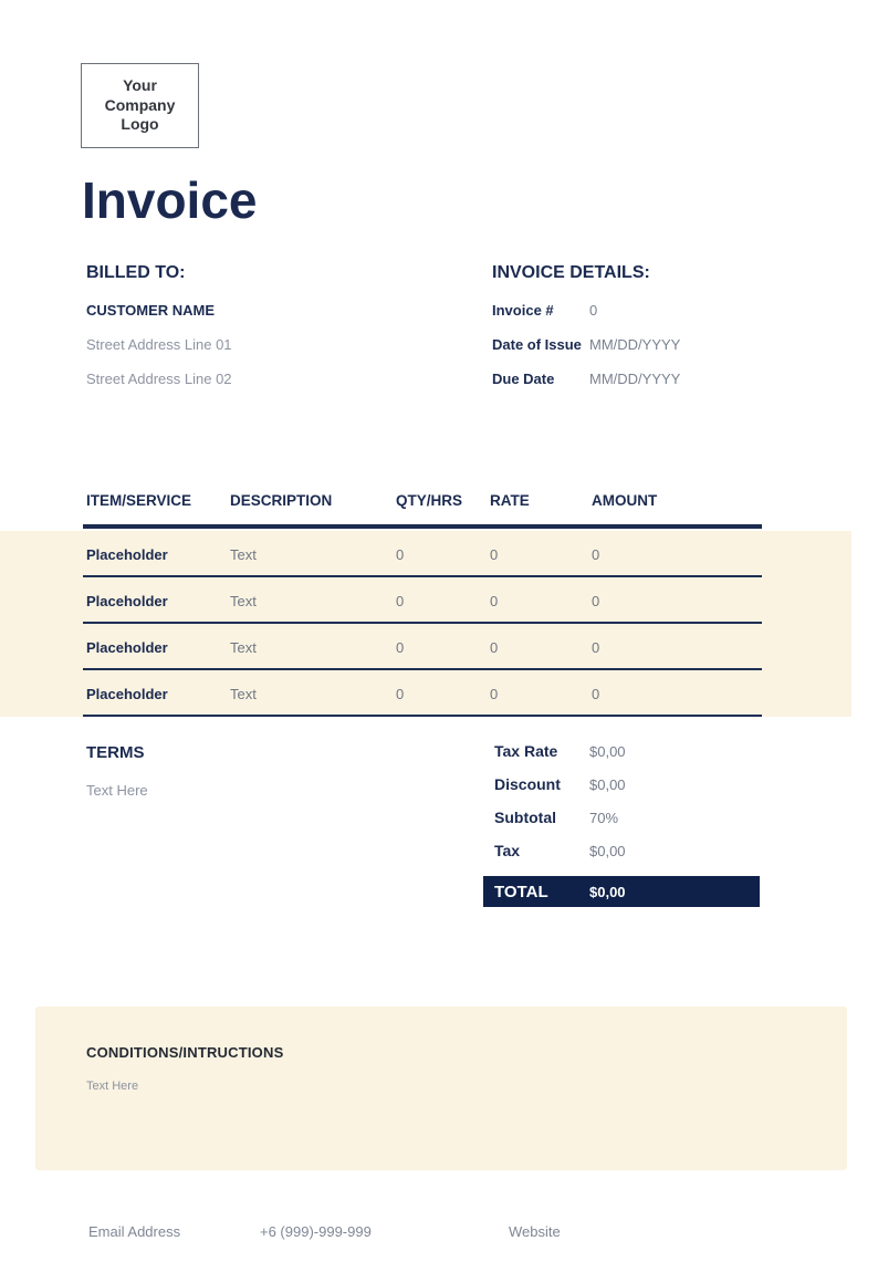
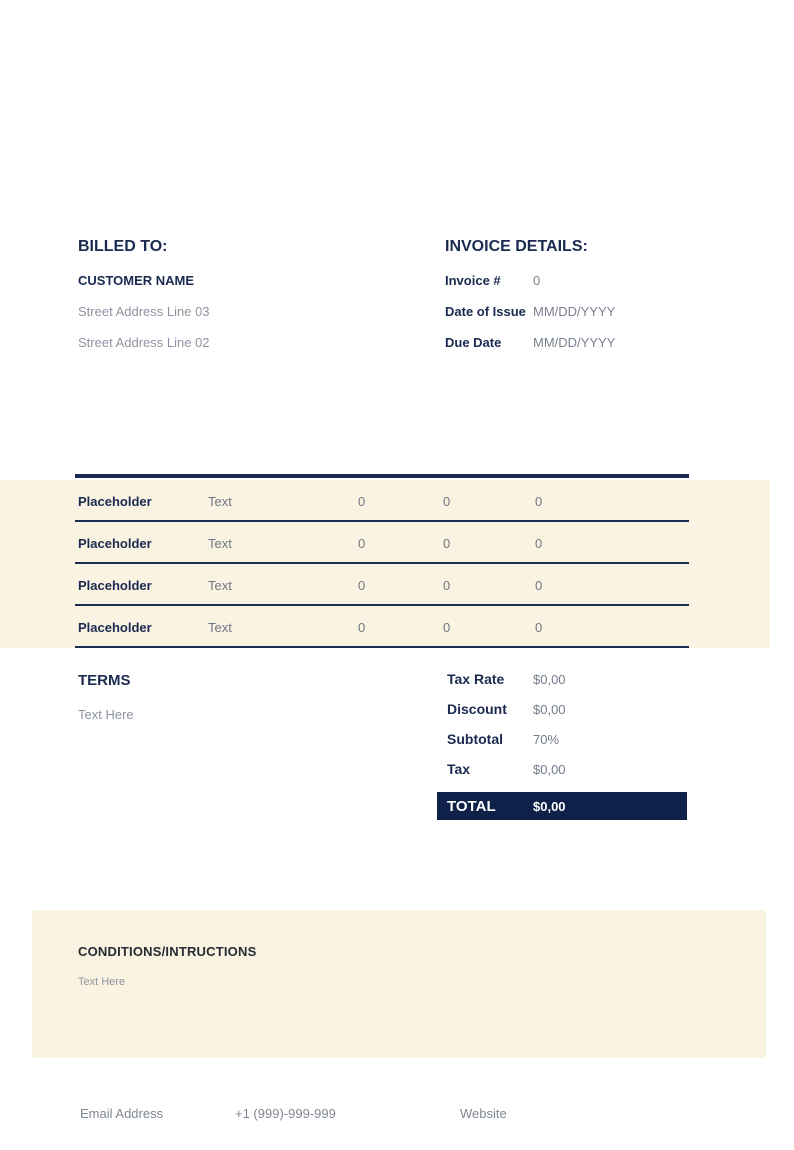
- Your Company Logo
- Invoice
  BILLED TO:
  CUSTOMER NAME
- Street Address Line 01
+ Street Address Line 03
  Street Address Line 02
  INVOICE DETAILS:
  Invoice #
  0
  Date of Issue
  MM/DD/YYYY
  Due Date
  MM/DD/YYYY
- ITEM/SERVICE
- DESCRIPTION
- QTY/HRS
- RATE
- AMOUNT
  Placeholder
  Text
  0
  0
  0
  Placeholder
  Text
  0
  0
  0
  Placeholder
  Text
  0
  0
  0
  Placeholder
  Text
  0
  0
  0
  TERMS
  Text Here
  Tax Rate
  $0,00
  Discount
  $0,00
  Subtotal
  70%
  Tax
  $0,00
  TOTAL
  $0,00
  CONDITIONS/INTRUCTIONS
  Text Here
  Email Address
- +6 (999)-999-999
+ +1 (999)-999-999
  Website
